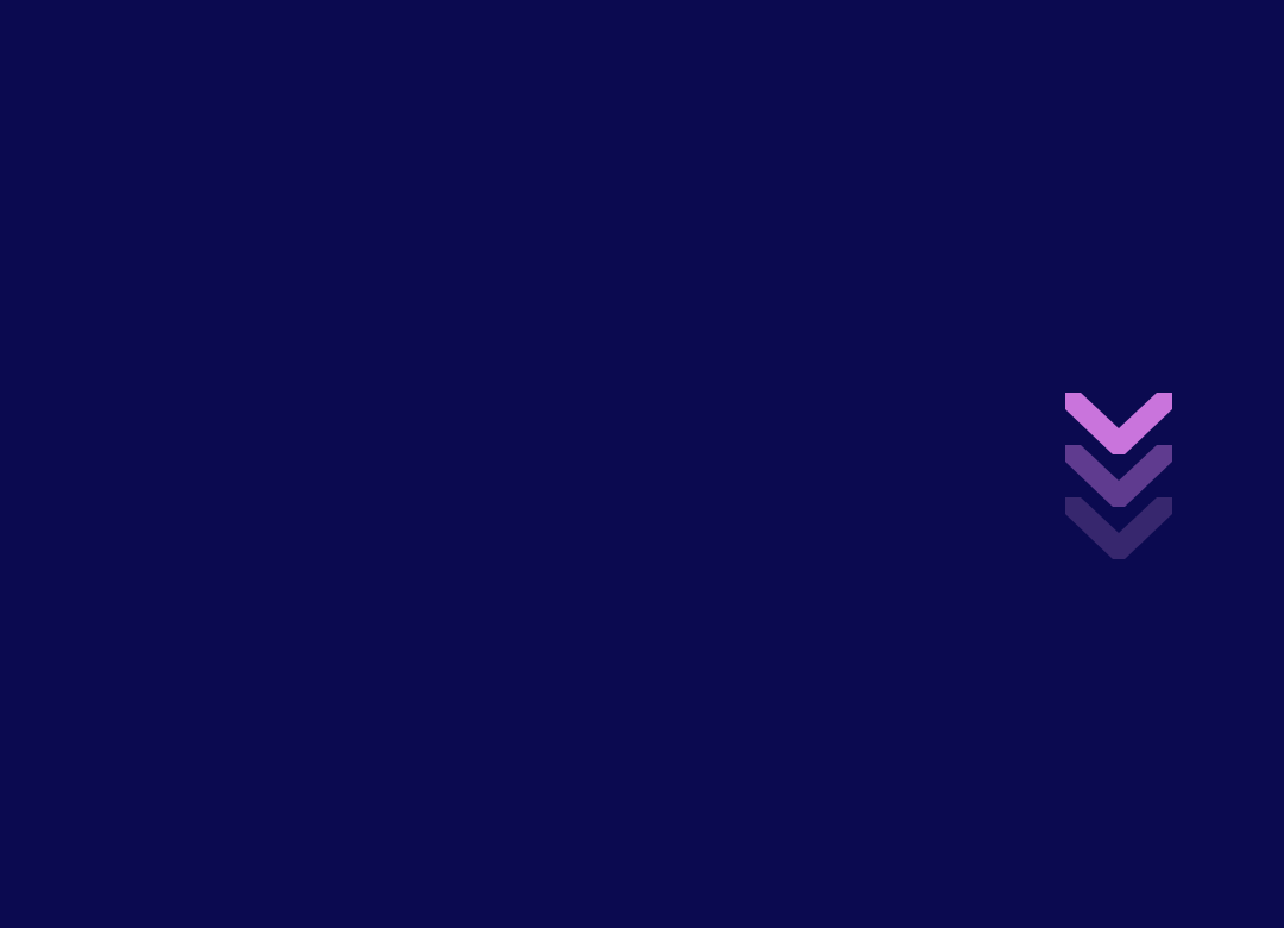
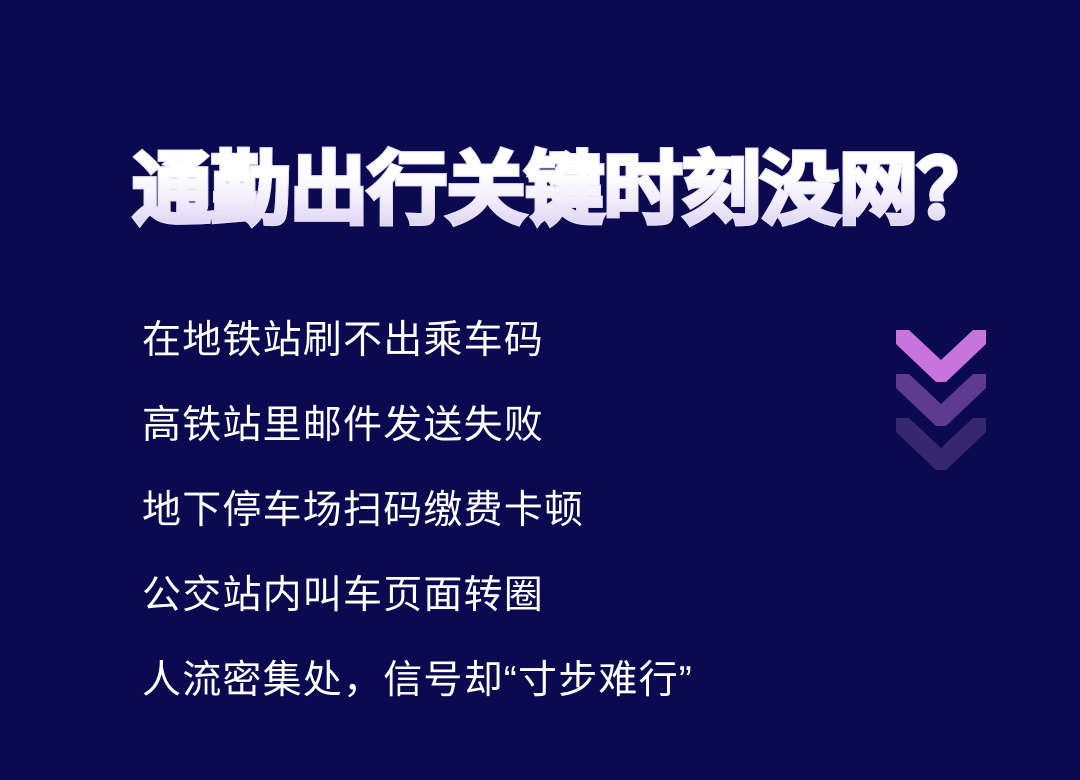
+ 通勤出行关键时刻没网？
+ 在地铁站刷不出乘车码
+ 高铁站里邮件发送失败
+ 地下停车场扫码缴费卡顿
+ 公交站内叫车页面转圈
+ 人流密集处，信号却“寸步难行”
